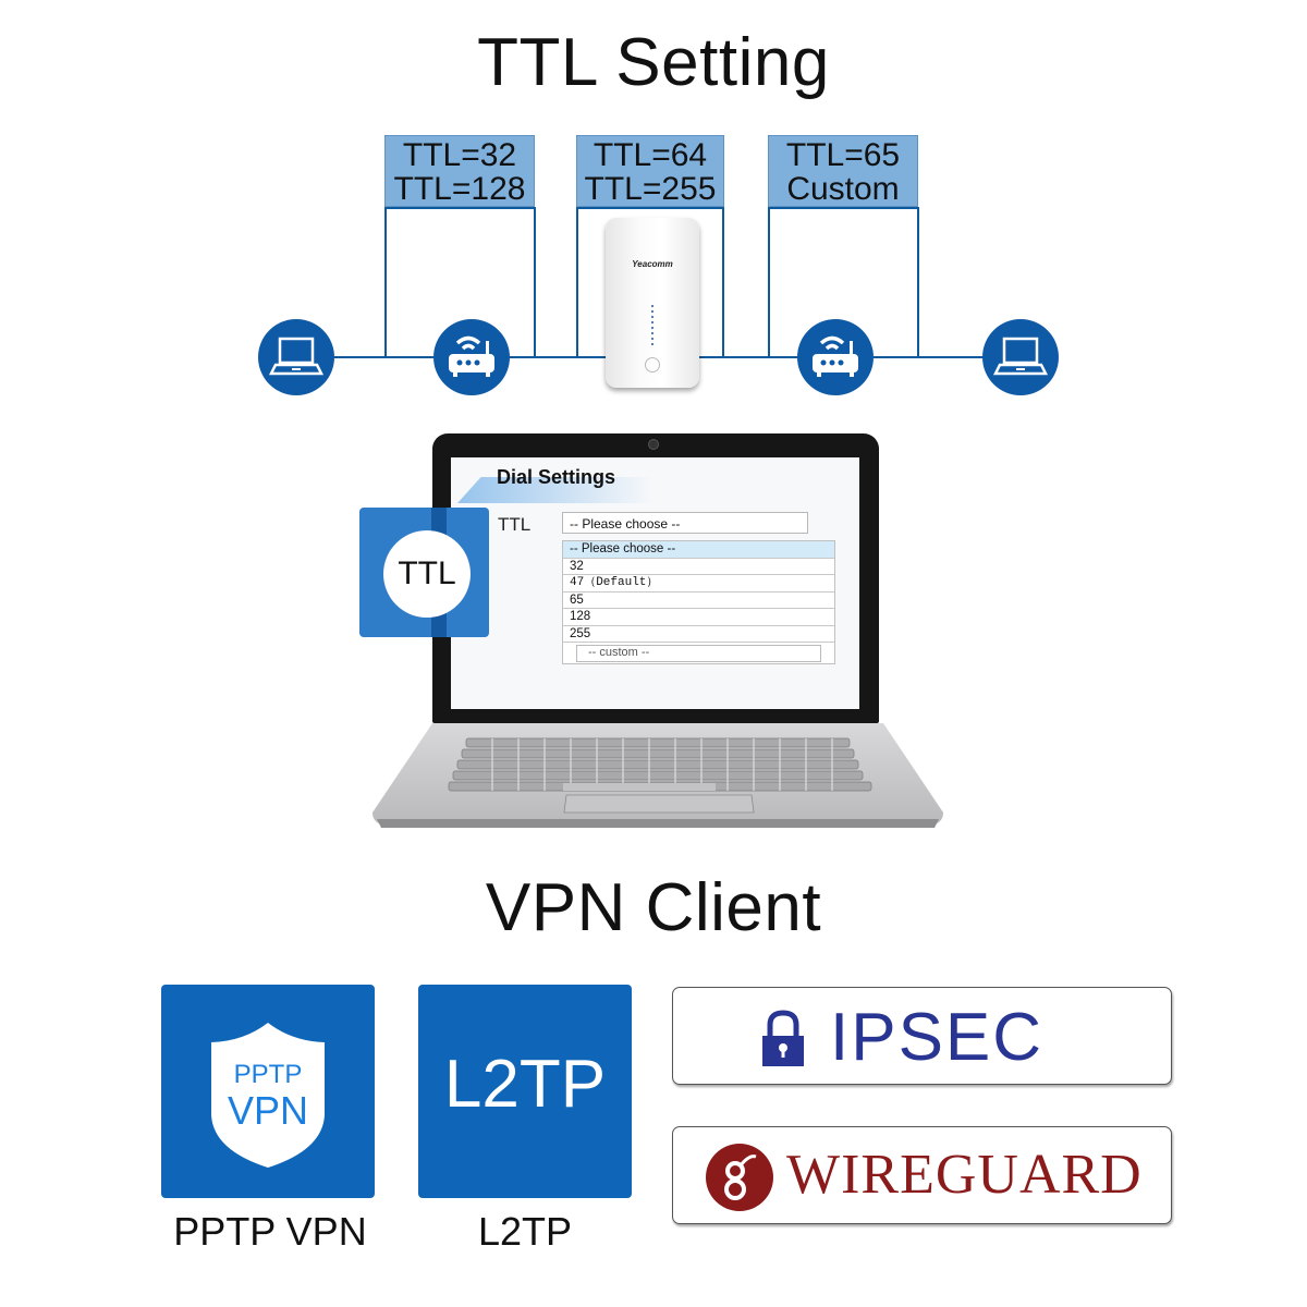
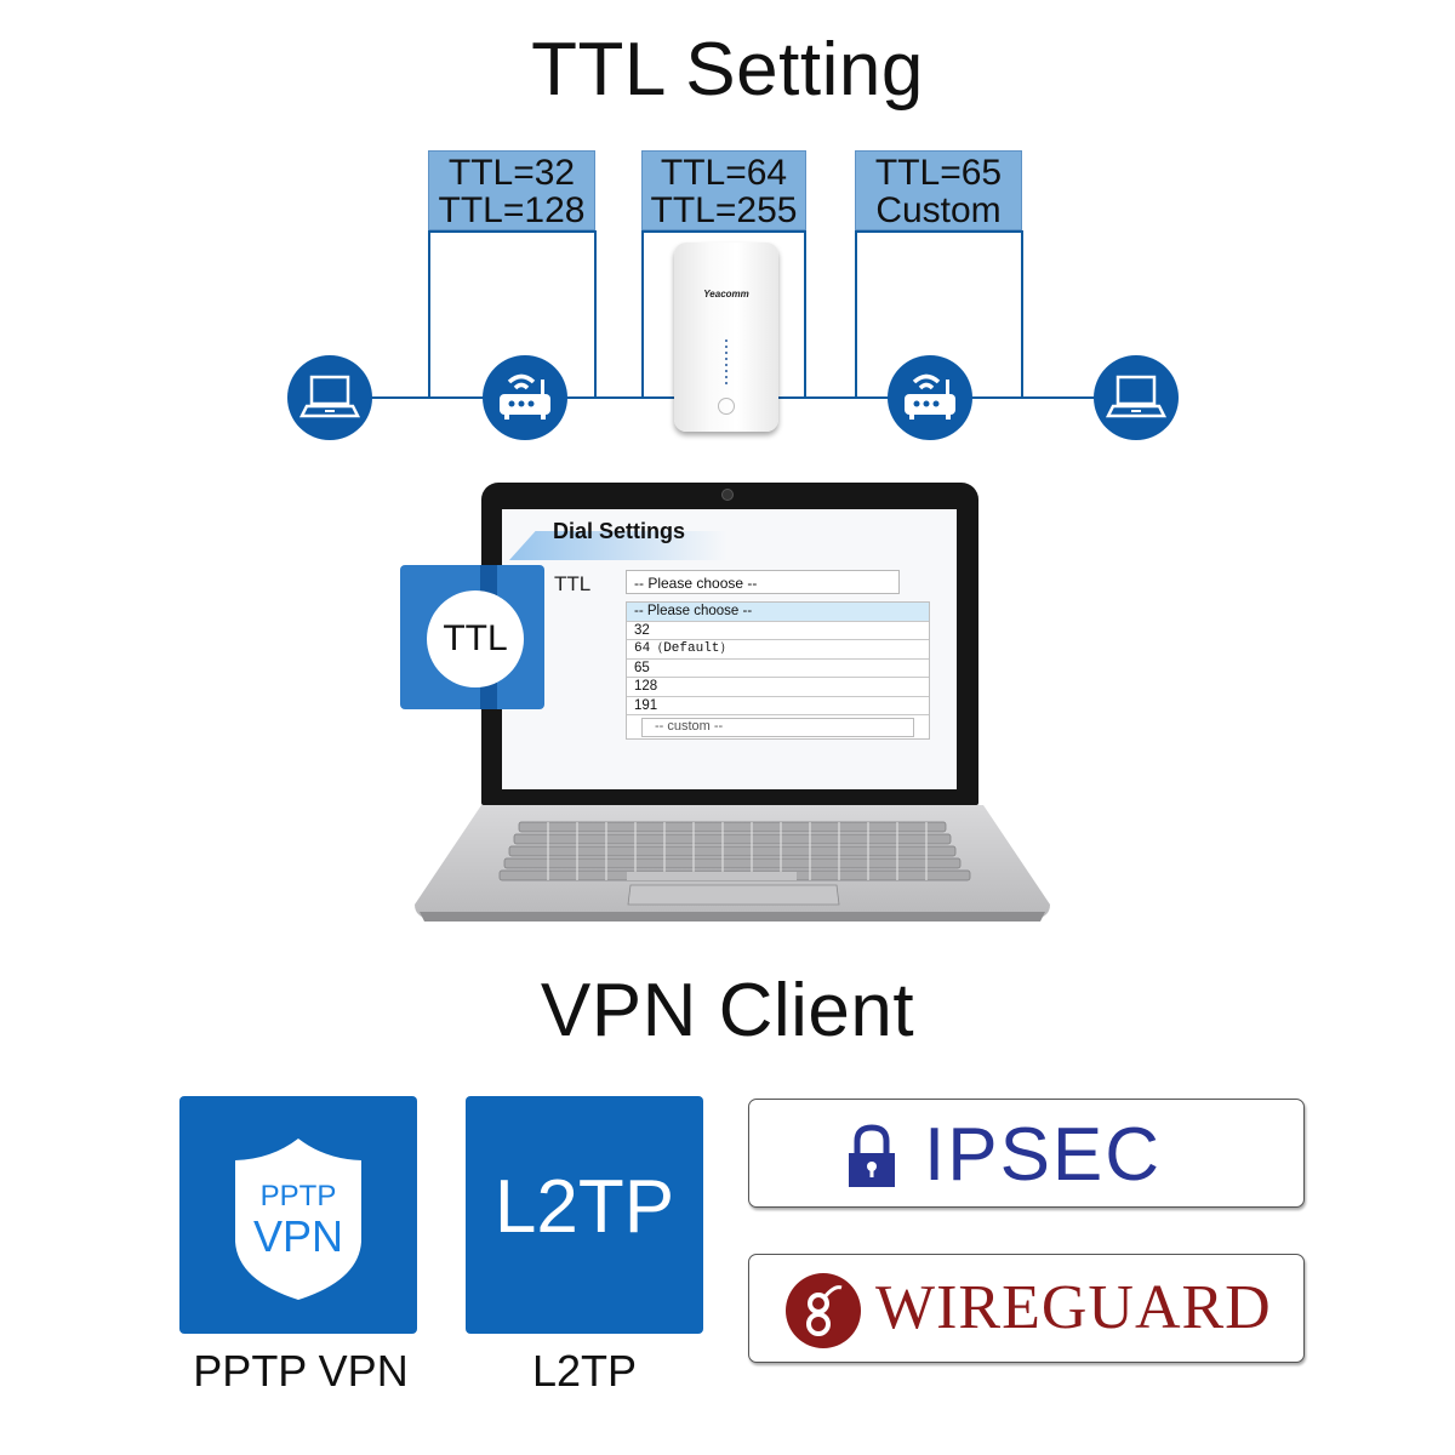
  TTL Setting
  TTL=32
  TTL=128
  TTL=64
  TTL=255
  TTL=65
  Custom
  Yeacomm
  Dial Settings
  TTL
  -- Please choose --
  -- Please choose --
  32
- 47（Default）
+ 64（Default）
  65
  128
- 255
+ 191
  -- custom --
  TTL
  VPN Client
  PPTP
  VPN
  PPTP VPN
  L2TP
  L2TP
  IPSEC
  WIREGUARD
